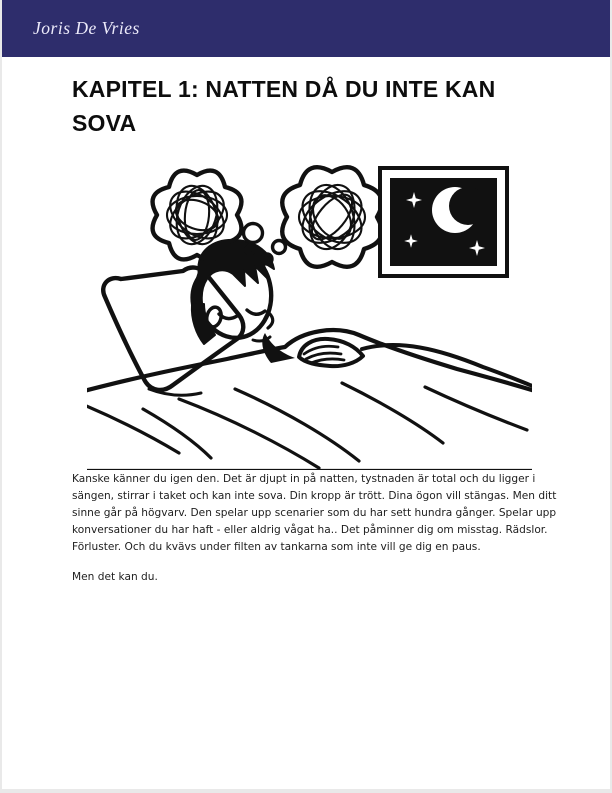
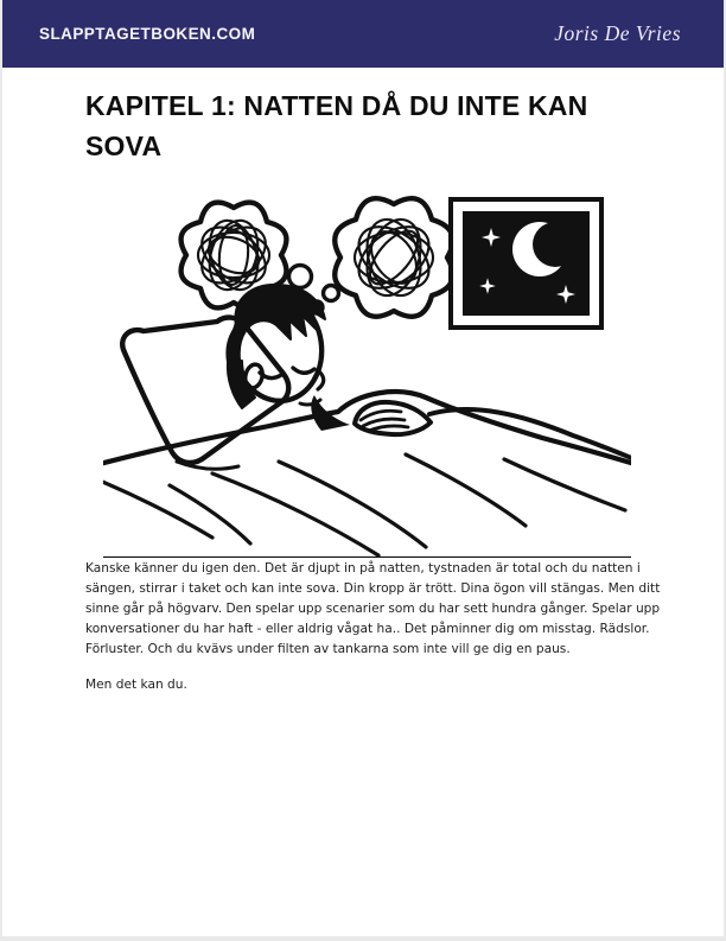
+ SLAPPTAGETBOKEN.COM
  Joris De Vries
  KAPITEL 1: NATTEN DÅ DU INTE KAN SOVA
- Kanske känner du igen den. Det är djupt in på natten, tystnaden är total och du ligger i sängen, stirrar i taket och kan inte sova. Din kropp är trött. Dina ögon vill stängas. Men ditt sinne går på högvarv. Den spelar upp scenarier som du har sett hundra gånger. Spelar upp konversationer du har haft - eller aldrig vågat ha.. Det påminner dig om misstag. Rädslor. Förluster. Och du kvävs under filten av tankarna som inte vill ge dig en paus.
+ Kanske känner du igen den. Det är djupt in på natten, tystnaden är total och du natten i sängen, stirrar i taket och kan inte sova. Din kropp är trött. Dina ögon vill stängas. Men ditt sinne går på högvarv. Den spelar upp scenarier som du har sett hundra gånger. Spelar upp konversationer du har haft - eller aldrig vågat ha.. Det påminner dig om misstag. Rädslor. Förluster. Och du kvävs under filten av tankarna som inte vill ge dig en paus.
  Men det kan du.
